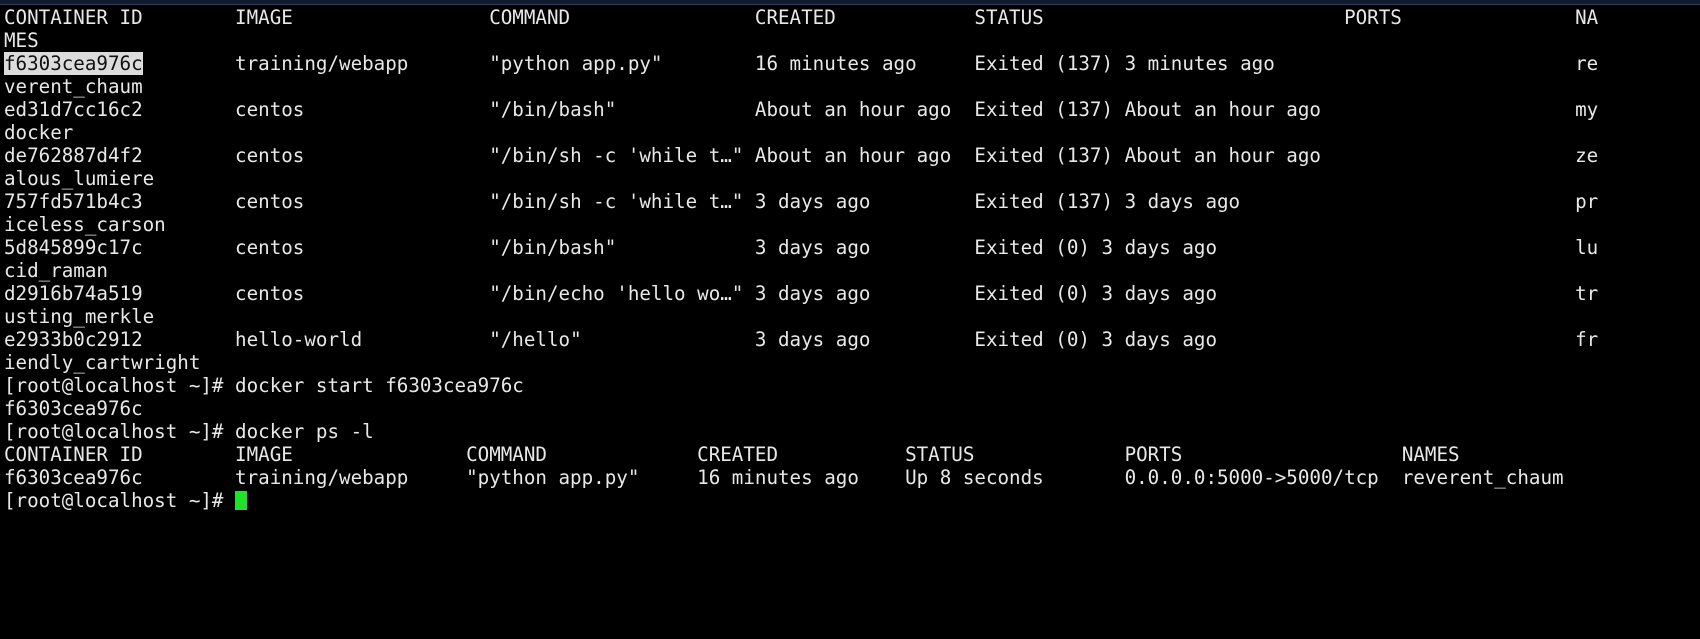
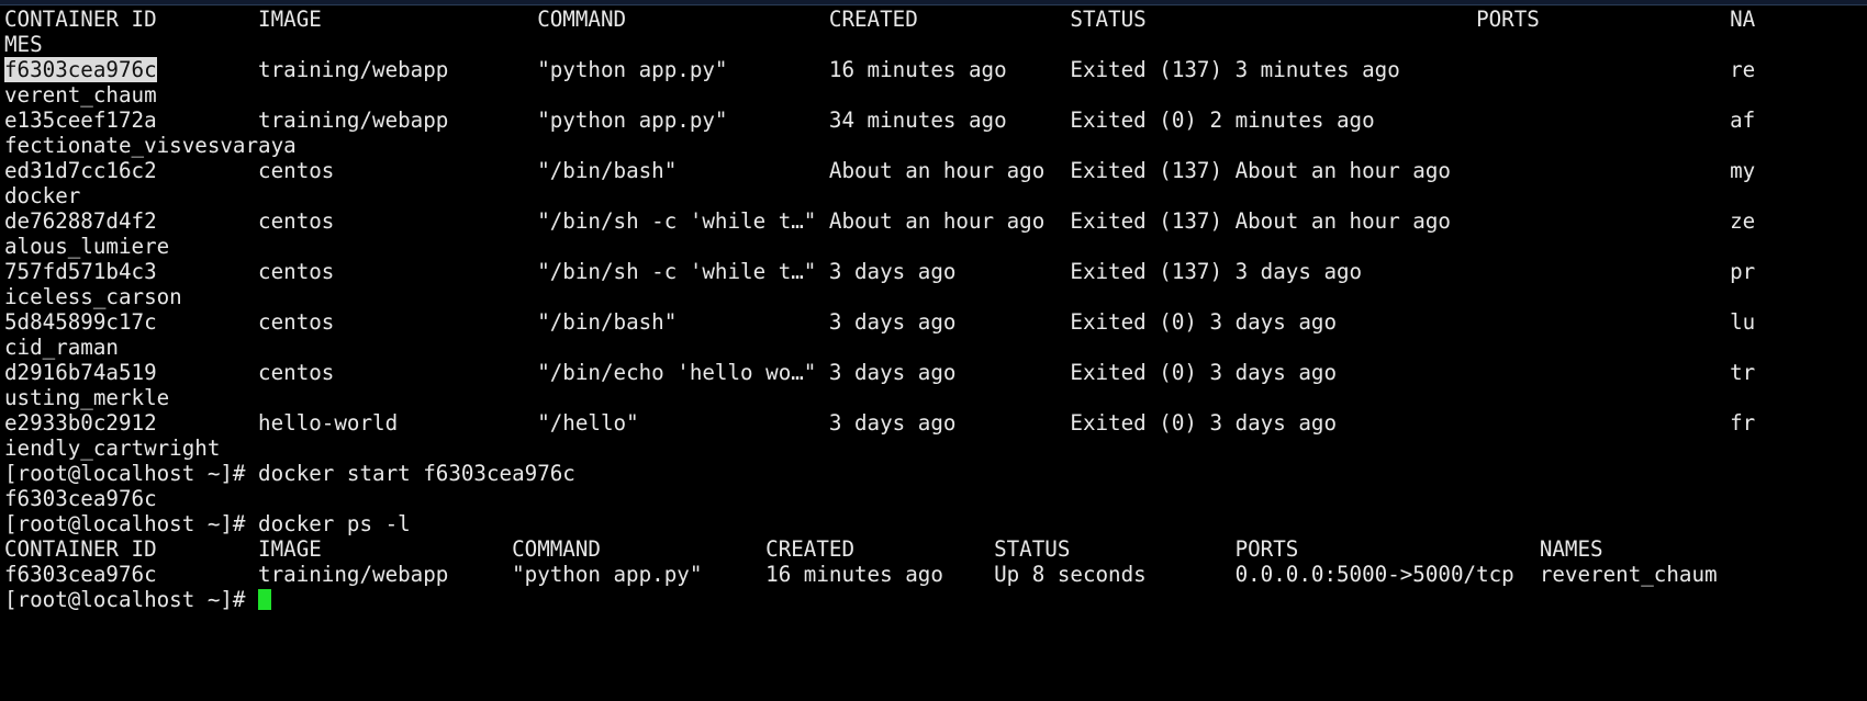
  CONTAINER ID IMAGE COMMAND CREATED STATUS PORTS NA
  MES
  f6303cea976c training/webapp "python app.py" 16 minutes ago Exited (137) 3 minutes ago re
  verent_chaum
+ e135ceef172a training/webapp "python app.py" 34 minutes ago Exited (0) 2 minutes ago af
+ fectionate_visvesvaraya
  ed31d7cc16c2 centos "/bin/bash" About an hour ago Exited (137) About an hour ago my
  docker
  de762887d4f2 centos "/bin/sh -c 'while t…" About an hour ago Exited (137) About an hour ago ze
  alous_lumiere
  757fd571b4c3 centos "/bin/sh -c 'while t…" 3 days ago Exited (137) 3 days ago pr
  iceless_carson
  5d845899c17c centos "/bin/bash" 3 days ago Exited (0) 3 days ago lu
  cid_raman
  d2916b74a519 centos "/bin/echo 'hello wo…" 3 days ago Exited (0) 3 days ago tr
  usting_merkle
  e2933b0c2912 hello-world "/hello" 3 days ago Exited (0) 3 days ago fr
  iendly_cartwright
  [root@localhost ~]# docker start f6303cea976c
  f6303cea976c
  [root@localhost ~]# docker ps -l
  CONTAINER ID IMAGE COMMAND CREATED STATUS PORTS NAMES
  f6303cea976c training/webapp "python app.py" 16 minutes ago Up 8 seconds 0.0.0.0:5000->5000/tcp reverent_chaum
  [root@localhost ~]#
